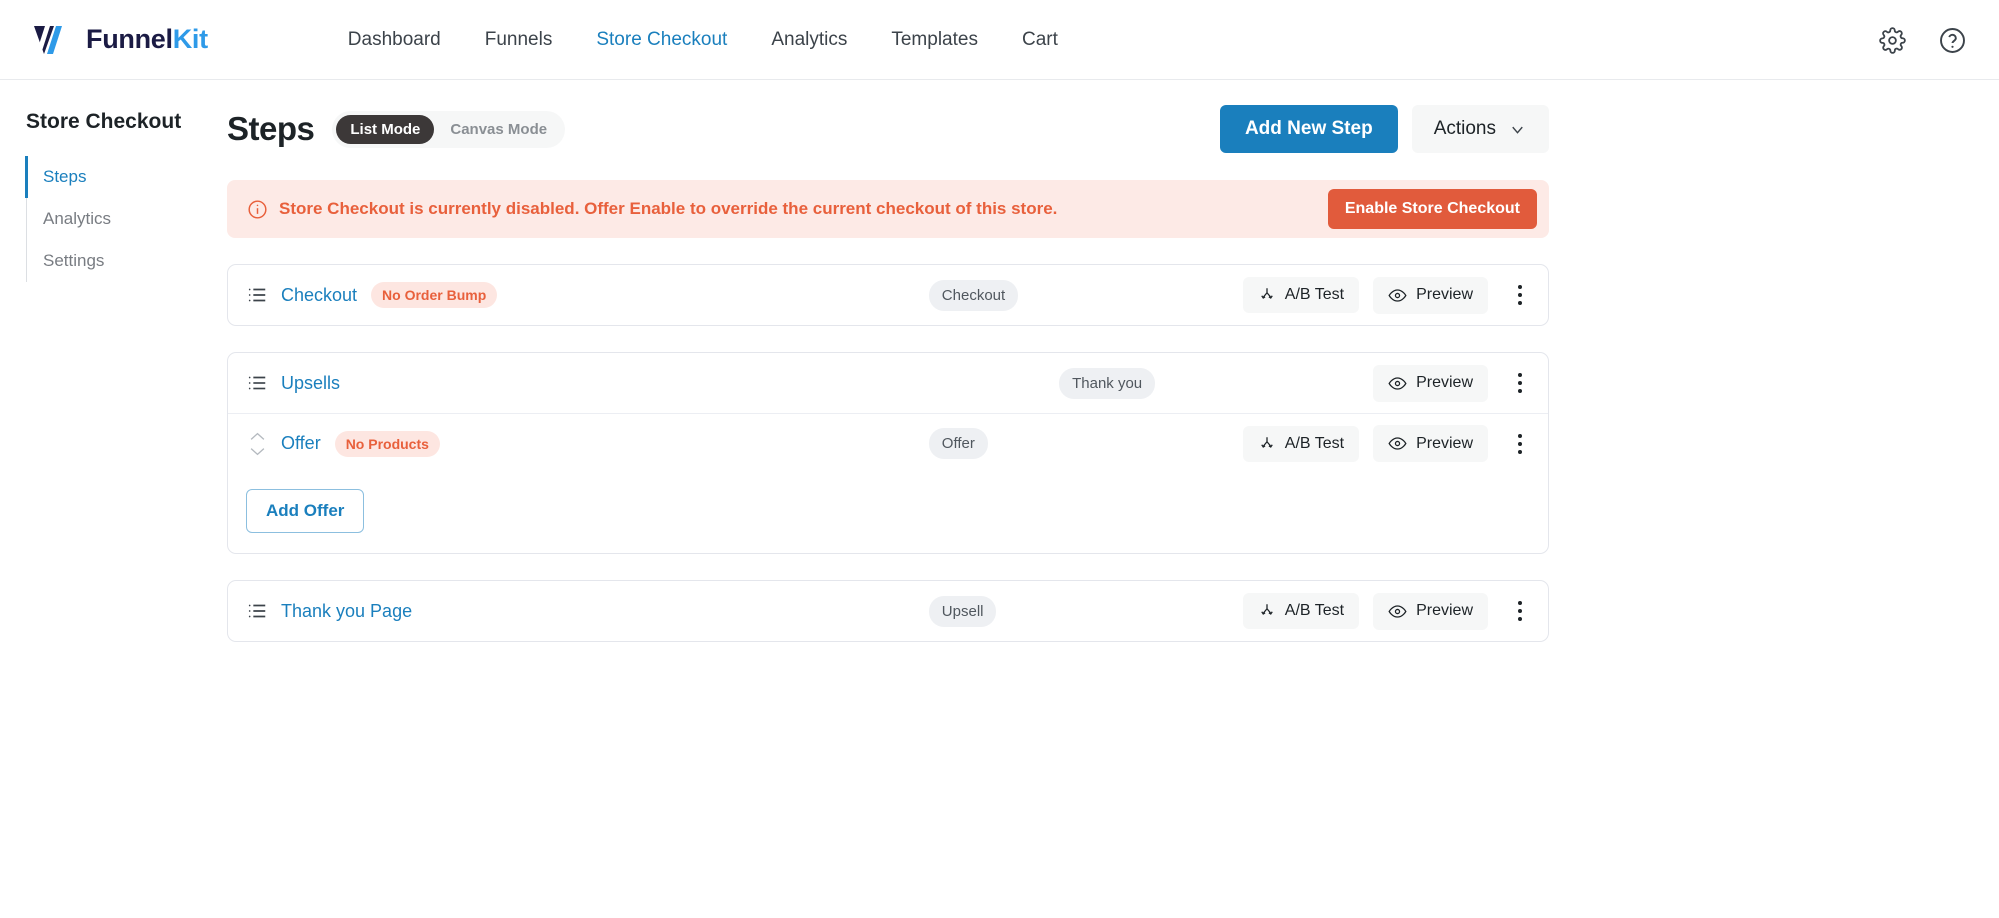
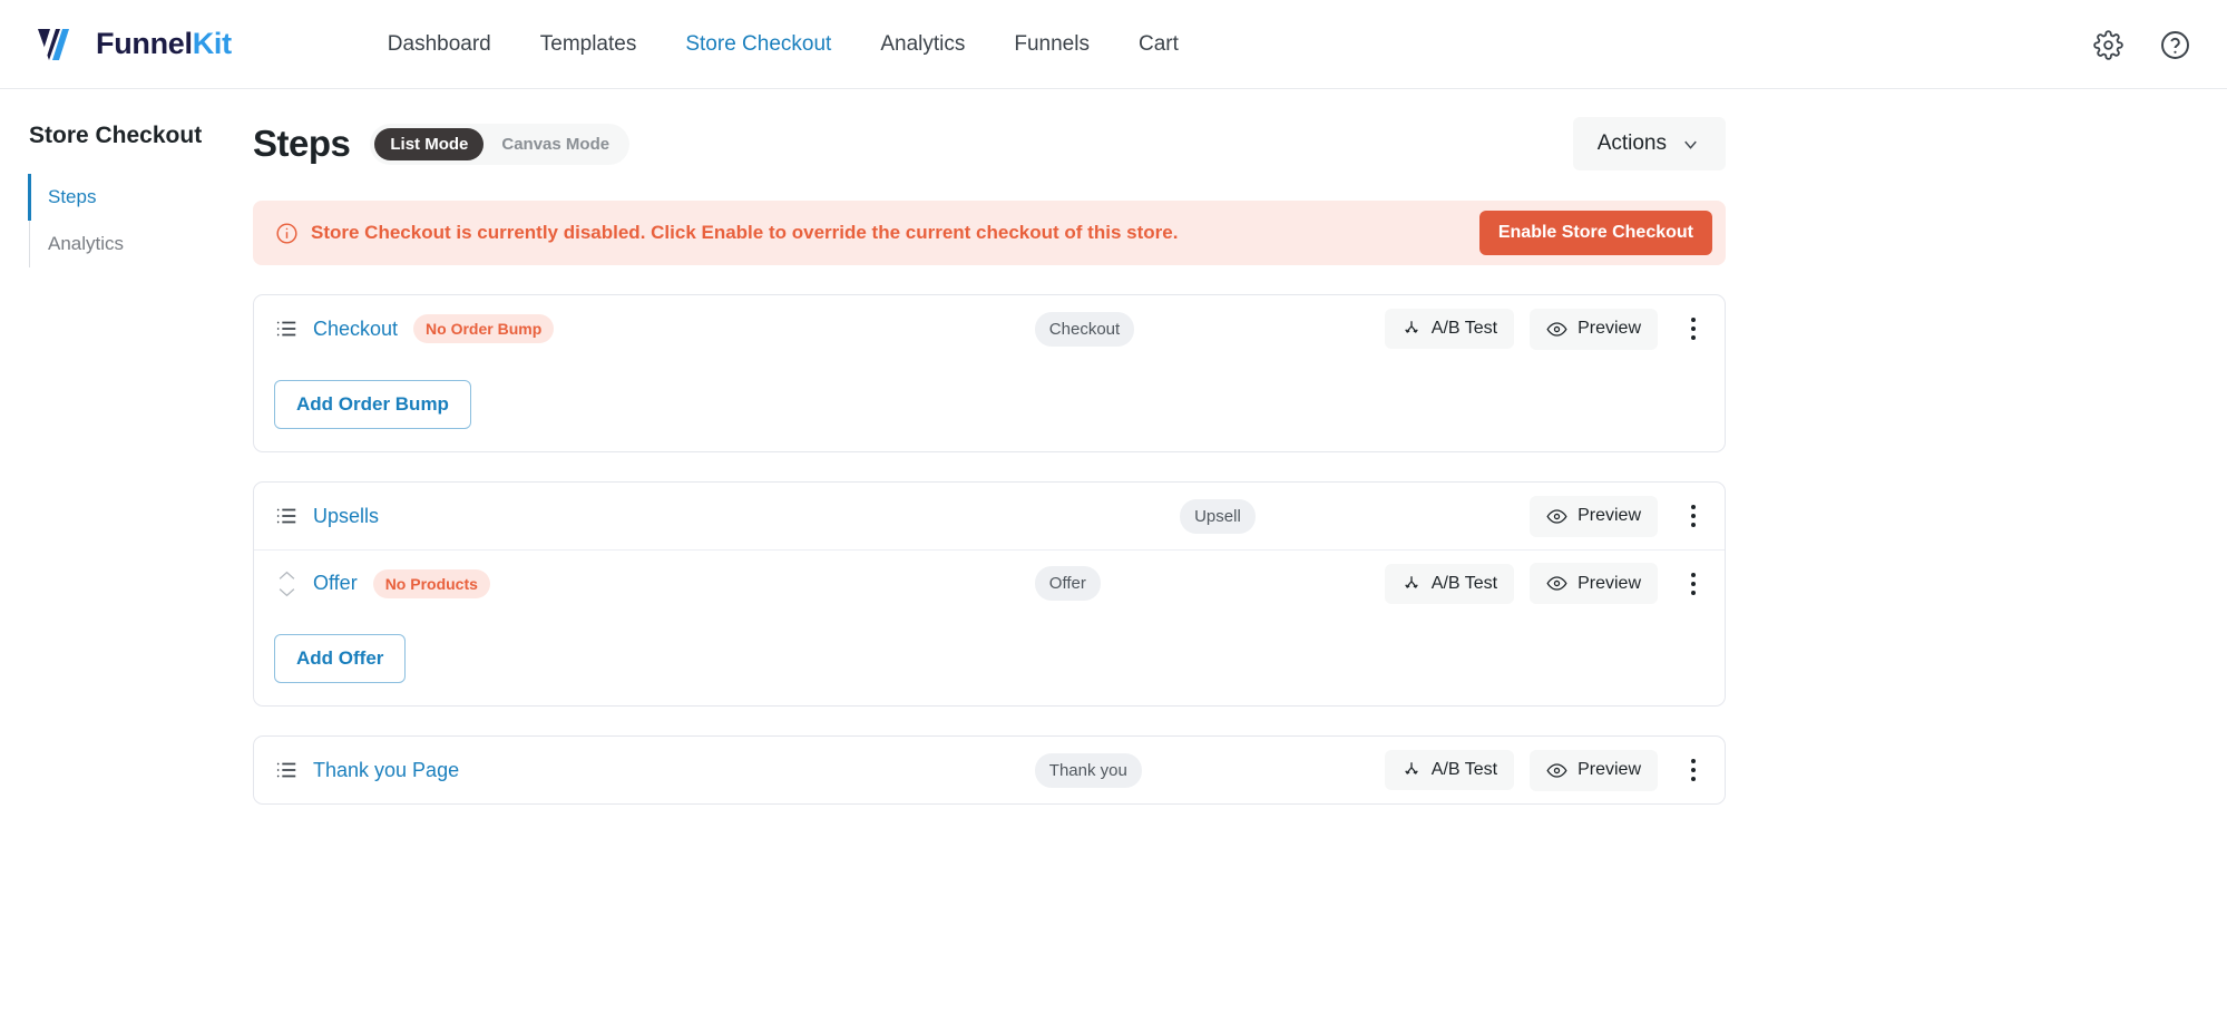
  FunnelKit
  Dashboard
- Funnels
+ Templates
  Store Checkout
  Analytics
- Templates
+ Funnels
  Cart
  Store Checkout
  Steps
  Analytics
- Settings
  Steps
  List Mode
  Canvas Mode
- Add New Step
  Actions
- Store Checkout is currently disabled. Offer Enable to override the current checkout of this store.
+ Store Checkout is currently disabled. Click Enable to override the current checkout of this store.
  Enable Store Checkout
  Checkout
  No Order Bump
  Checkout
  A/B Test
  Preview
+ Add Order Bump
  Upsells
- Thank you
+ Upsell
  Preview
  Offer
  No Products
  Offer
  A/B Test
  Preview
  Add Offer
  Thank you Page
- Upsell
+ Thank you
  A/B Test
  Preview
